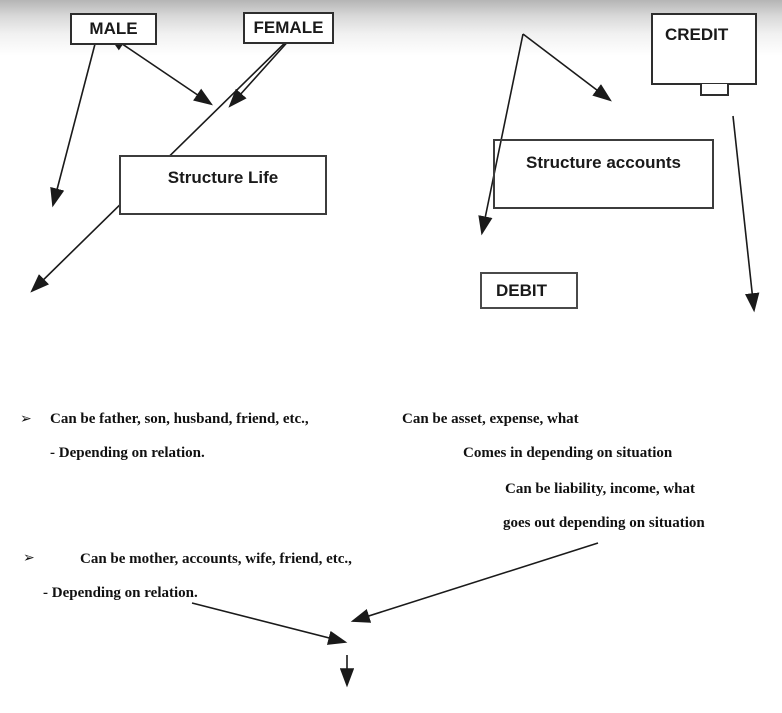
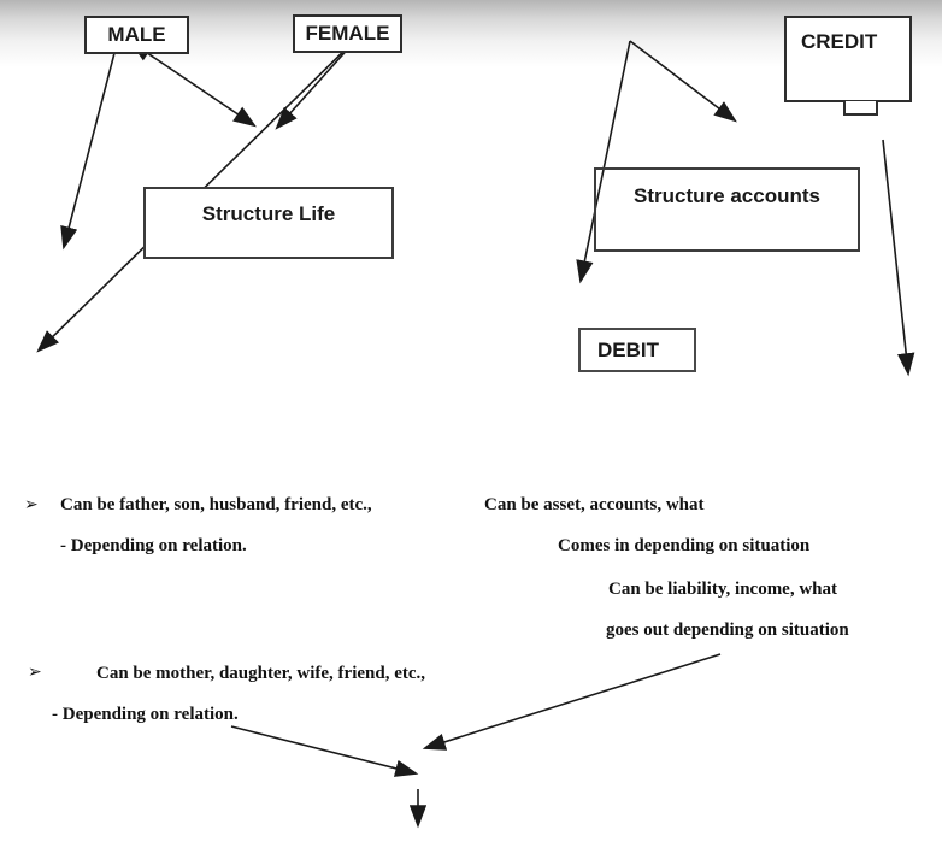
  MALE
  FEMALE
  Structure Life
  CREDIT
  Structure accounts
  DEBIT
  ➢
  Can be father, son, husband, friend, etc.,
  - Depending on relation.
  ➢
- Can be mother, accounts, wife, friend, etc.,
+ Can be mother, daughter, wife, friend, etc.,
  - Depending on relation.
- Can be asset, expense, what
+ Can be asset, accounts, what
  Comes in depending on situation
  Can be liability, income, what
  goes out depending on situation
